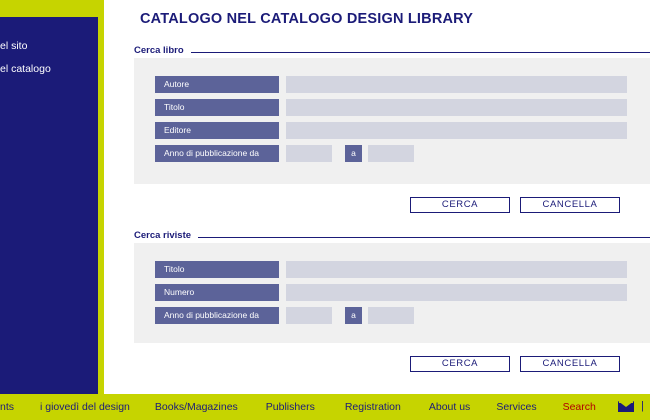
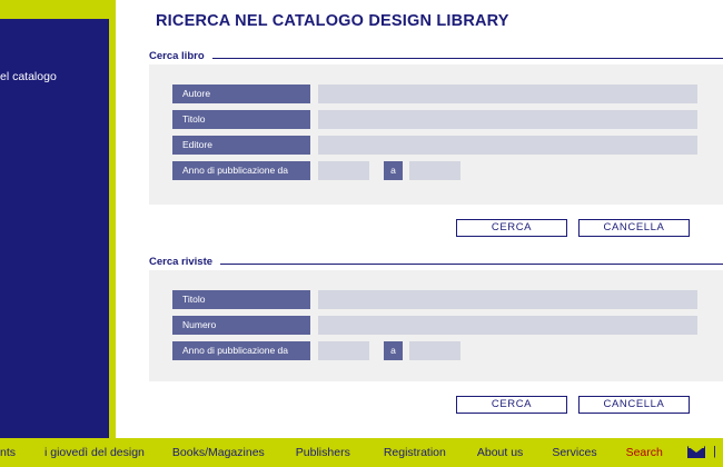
- el sito
  el catalogo
- CATALOGO NEL CATALOGO DESIGN LIBRARY
+ RICERCA NEL CATALOGO DESIGN LIBRARY
  Cerca libro
  Autore
  Titolo
  Editore
  Anno di pubblicazione da
  a
  CERCA
  CANCELLA
  Cerca riviste
  Titolo
  Numero
  Anno di pubblicazione da
  a
  CERCA
  CANCELLA
  nts
  i giovedì del design
  Books/Magazines
  Publishers
  Registration
  About us
  Services
  Search
  |
